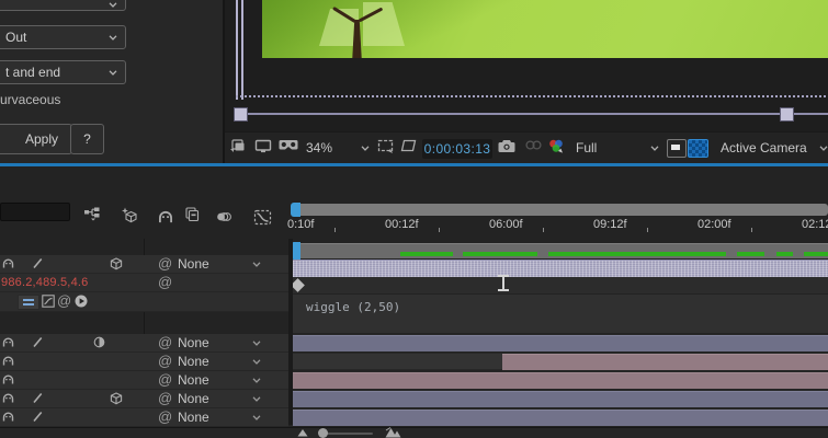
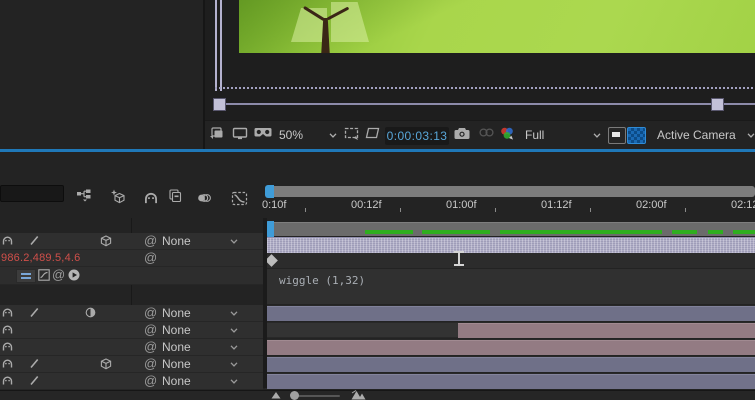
- Out
- t and end
- urvaceous
- Apply
- ?
- 34%
+ 50%
  0:00:03:13
  Full
  Active Camera
  0:10f
  00:12f
- 06:00f
+ 01:00f
- 09:12f
+ 01:12f
  02:00f
- wiggle (2,50)
+ wiggle (1,32)
  @
  None
  986.2,489.5,4.6
  @
  @
  @
  None
  @
  None
  @
  None
  @
  None
  @
  None
